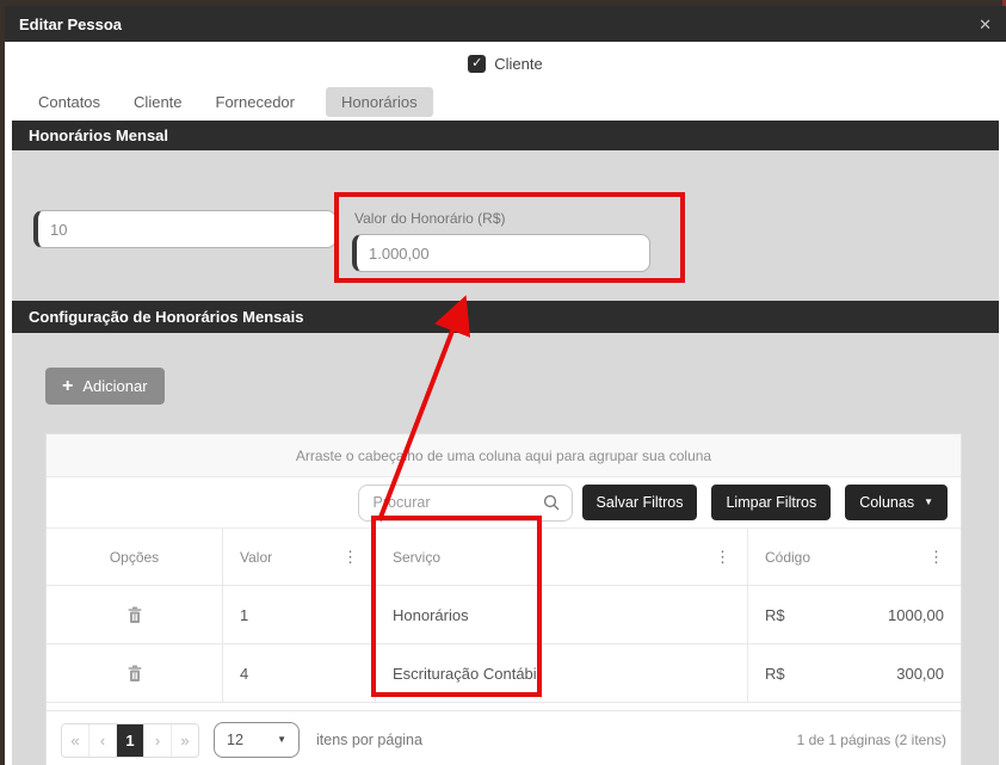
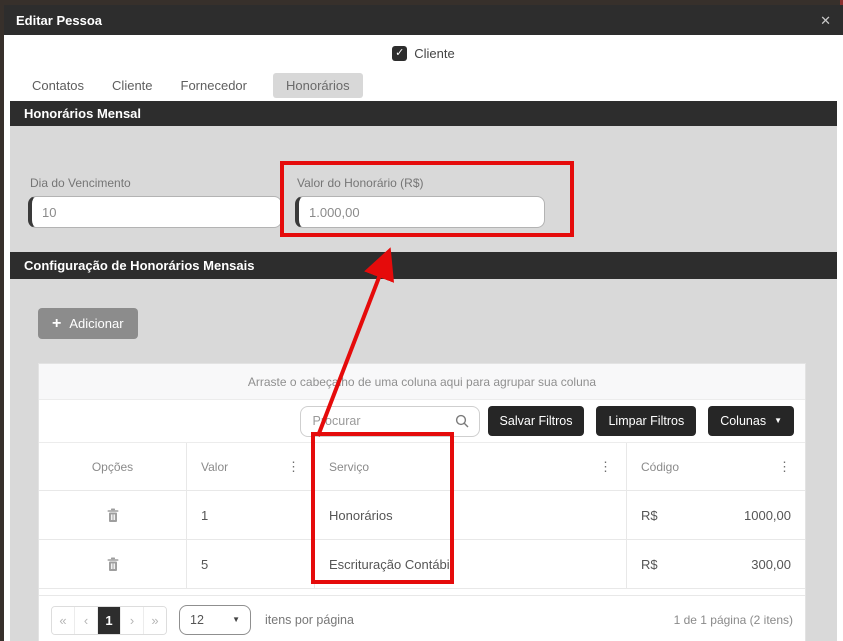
  Editar Pessoa
  ✕
  ✓
  Cliente
  Contatos
  Cliente
  Fornecedor
  Honorários
  Honorários Mensal
+ Dia do Vencimento
  10
  Valor do Honorário (R$)
  1.000,00
  Configuração de Honorários Mensais
  +
  Adicionar
  Arraste o cabeçaho de uma coluna aqui para agrupar sua coluna
  Pocurar
  Salvar Filtros
  Limpar Filtros
  Colunas
  ▼
  Opções
  Valor
  ⋮
  Serviço
  ⋮
  Código
  ⋮
  1
  Honorários
  R$
  1000,00
- 4
+ 5
  Escrituração Contábi
  R$
  300,00
  «
  ‹
  1
  ›
  »
  12
  ▼
  itens por página
- 1 de 1 páginas (2 itens)
+ 1 de 1 página (2 itens)
